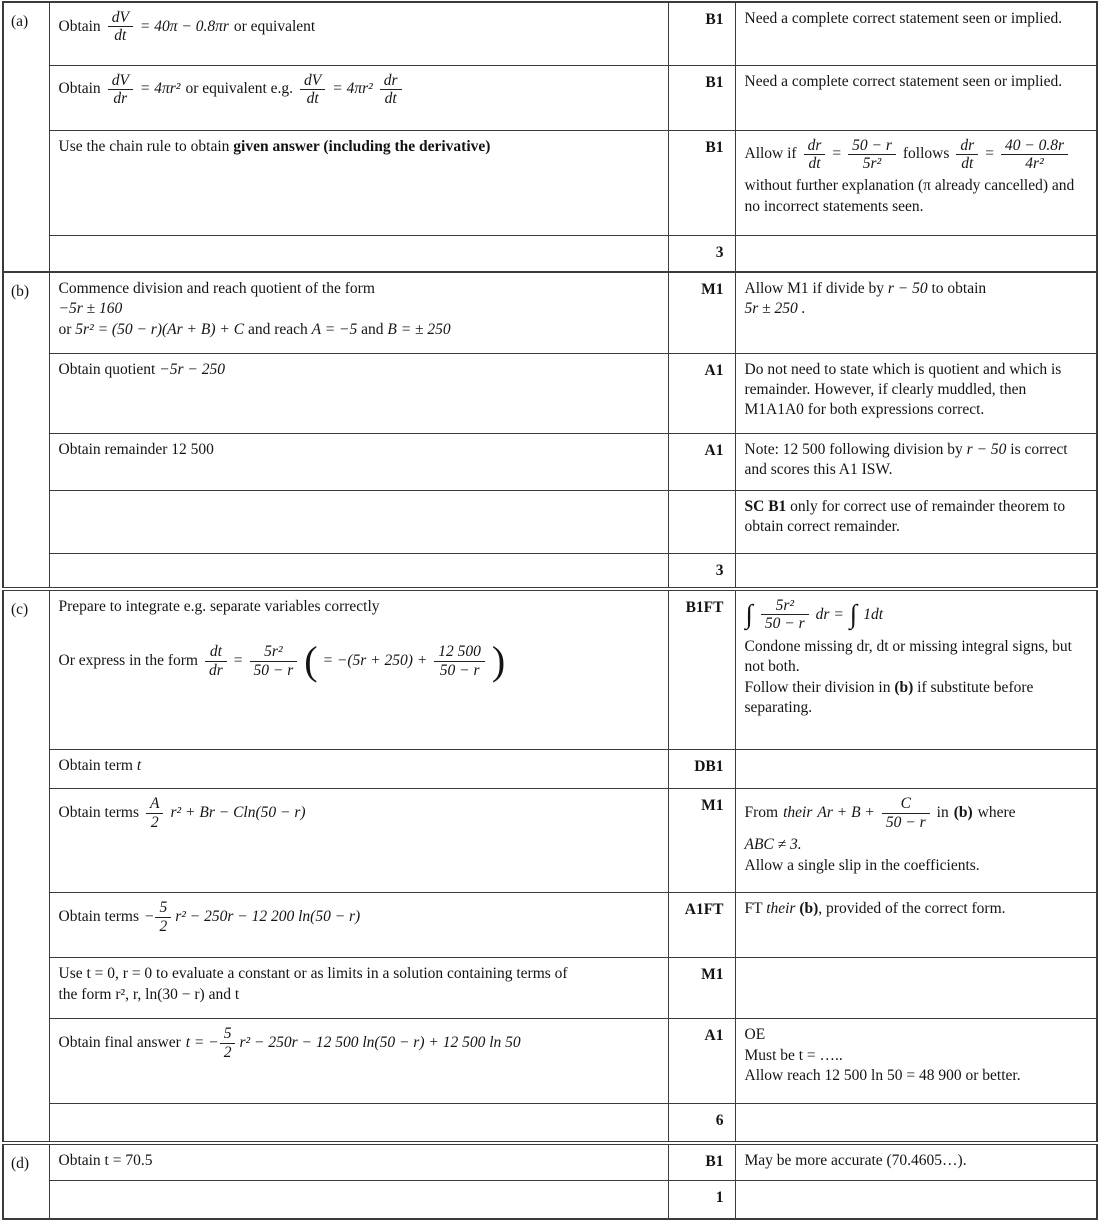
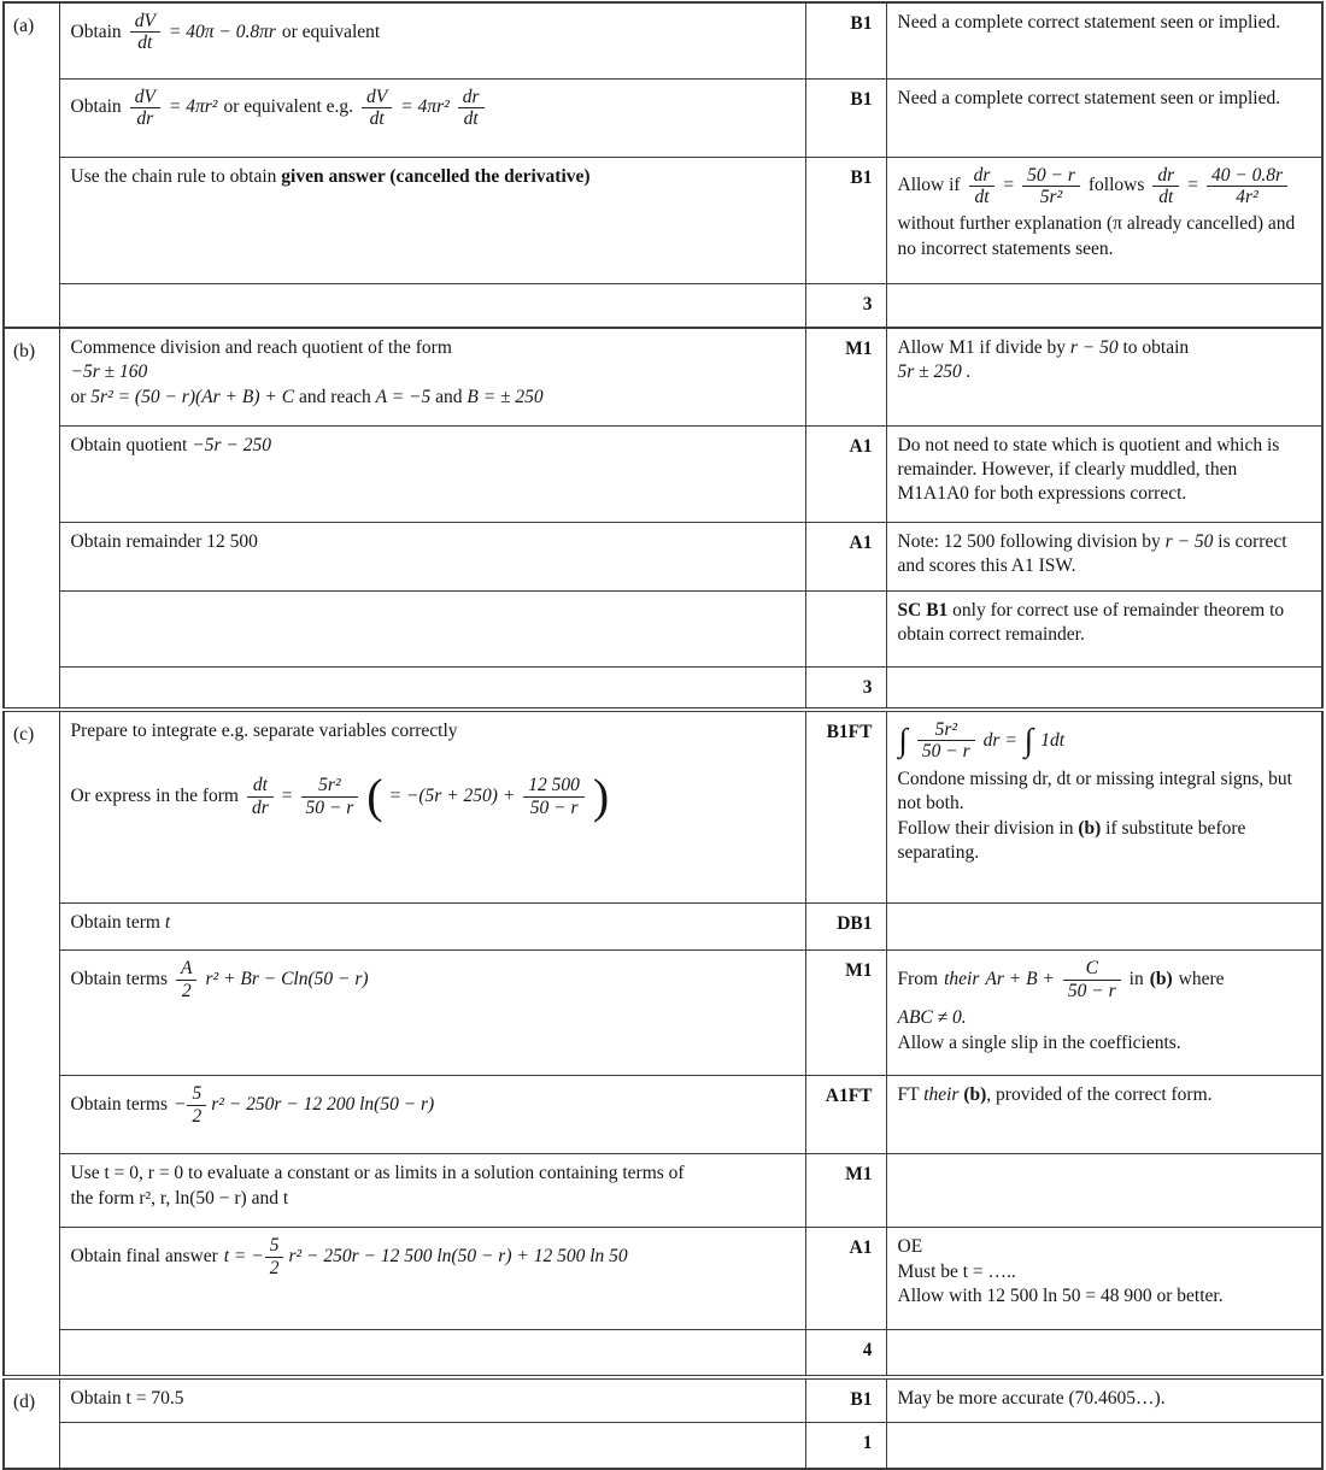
  (a)	Obtain dVdt = 40π − 0.8πr or equivalent	B1	Need a complete correct statement seen or implied.
  Obtain dVdr = 4πr² or equivalent e.g. dVdt = 4πr² drdt	B1	Need a complete correct statement seen or implied.
- Use the chain rule to obtain given answer (including the derivative)	B1	Allow if drdt = 50 − r5r² follows drdt = 40 − 0.8r4r² without further explanation (π already cancelled) and no incorrect statements seen.
+ Use the chain rule to obtain given answer (cancelled the derivative)	B1	Allow if drdt = 50 − r5r² follows drdt = 40 − 0.8r4r² without further explanation (π already cancelled) and no incorrect statements seen.
  	3
  (b)	Commence division and reach quotient of the form −5r ± 160 or 5r² = (50 − r)(Ar + B) + C and reach A = −5 and B = ± 250	M1	Allow M1 if divide by r − 50 to obtain 5r ± 250 .
  Obtain quotient −5r − 250	A1	Do not need to state which is quotient and which is remainder. However, if clearly muddled, then M1A1A0 for both expressions correct.
  Obtain remainder 12 500	A1	Note: 12 500 following division by r − 50 is correct and scores this A1 ISW.
  		SC B1 only for correct use of remainder theorem to obtain correct remainder.
  	3
  (c)	Prepare to integrate e.g. separate variables correctly Or express in the form dtdr = 5r²50 − r ( = −(5r + 250) + 12 50050 − r )	B1FT	∫ 5r²50 − r dr = ∫ 1dt Condone missing dr, dt or missing integral signs, but not both. Follow their division in (b) if substitute before separating.
  Obtain term t	DB1
- Obtain terms A2 r² + Br − Cln(50 − r)	M1	From their Ar + B + C50 − r in (b) where ABC ≠ 3. Allow a single slip in the coefficients.
+ Obtain terms A2 r² + Br − Cln(50 − r)	M1	From their Ar + B + C50 − r in (b) where ABC ≠ 0. Allow a single slip in the coefficients.
  Obtain terms − 52 r² − 250r − 12 200 ln(50 − r)	A1FT	FT their (b), provided of the correct form.
- Use t = 0, r = 0 to evaluate a constant or as limits in a solution containing terms of the form r², r, ln(30 − r) and t	M1
+ Use t = 0, r = 0 to evaluate a constant or as limits in a solution containing terms of the form r², r, ln(50 − r) and t	M1
- Obtain final answer t = − 52 r² − 250r − 12 500 ln(50 − r) + 12 500 ln 50	A1	OE Must be t = ….. Allow reach 12 500 ln 50 = 48 900 or better.
+ Obtain final answer t = − 52 r² − 250r − 12 500 ln(50 − r) + 12 500 ln 50	A1	OE Must be t = ….. Allow with 12 500 ln 50 = 48 900 or better.
- 	6
+ 	4
  (d)	Obtain t = 70.5	B1	May be more accurate (70.4605…).
  	1
